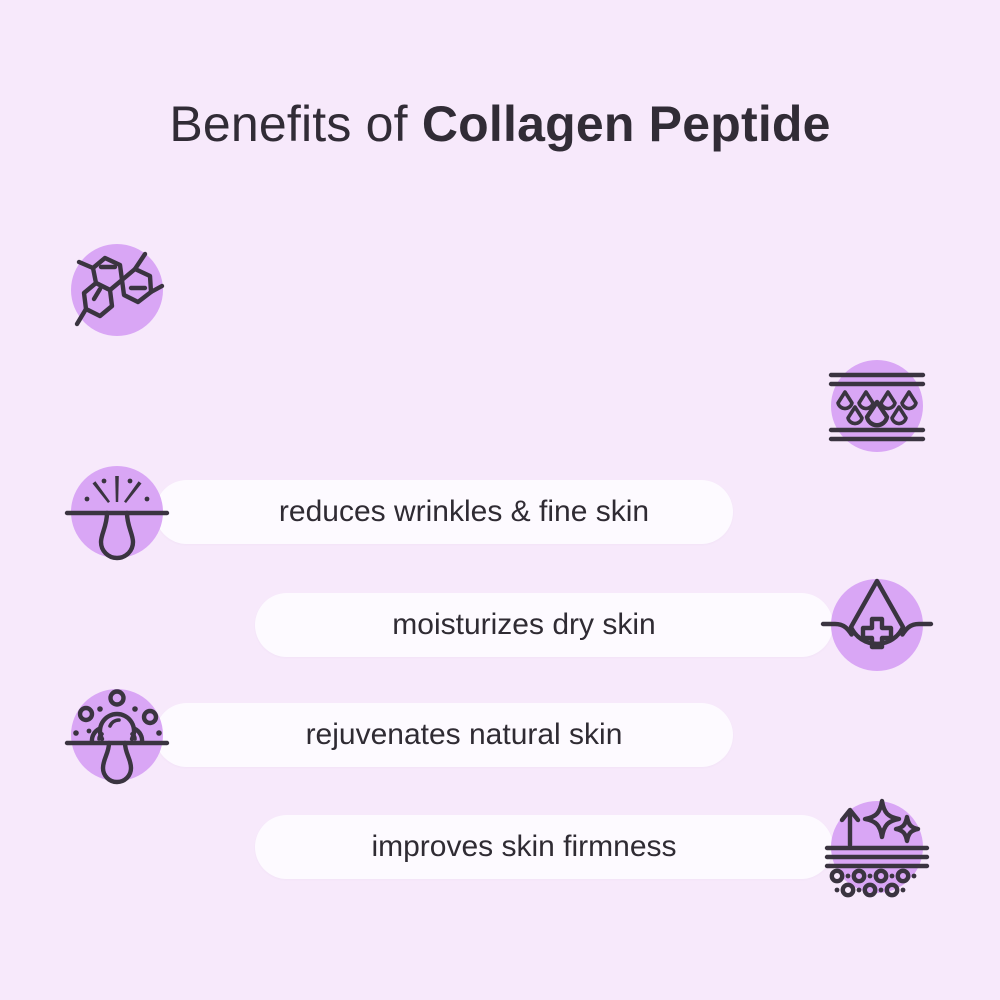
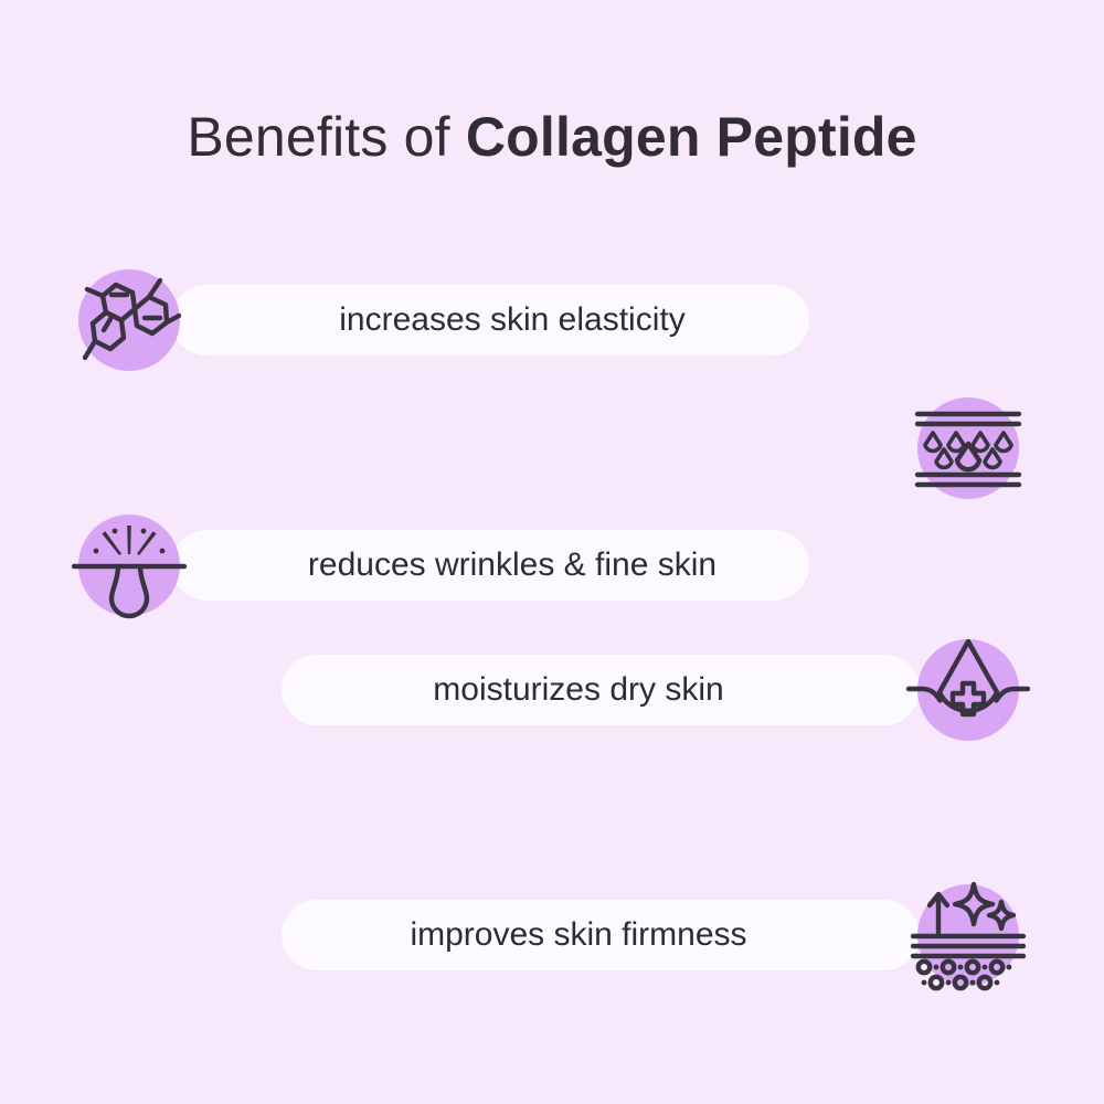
  Benefits of Collagen Peptide
+ increases skin elasticity
  reduces wrinkles & fine skin
  moisturizes dry skin
- rejuvenates natural skin
  improves skin firmness
